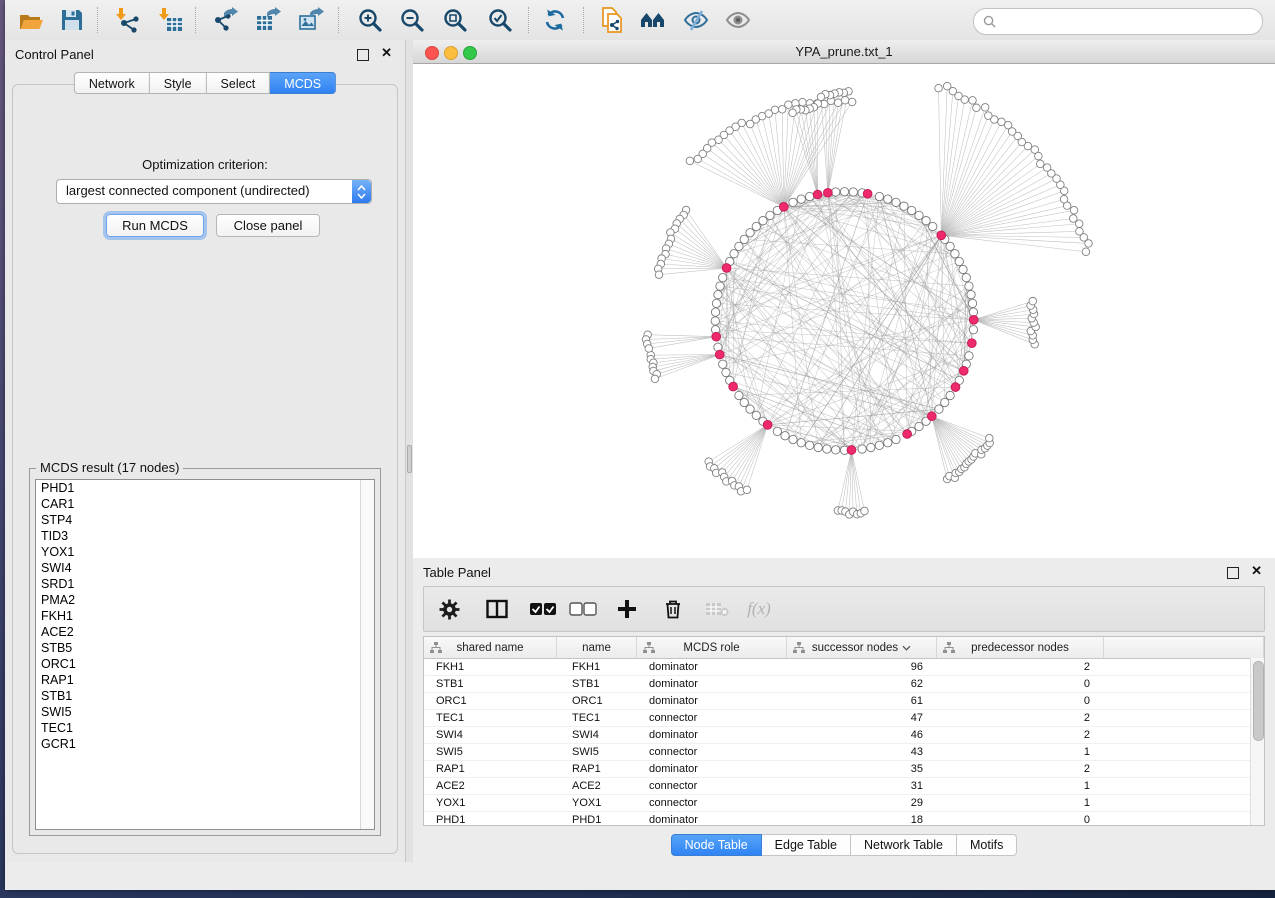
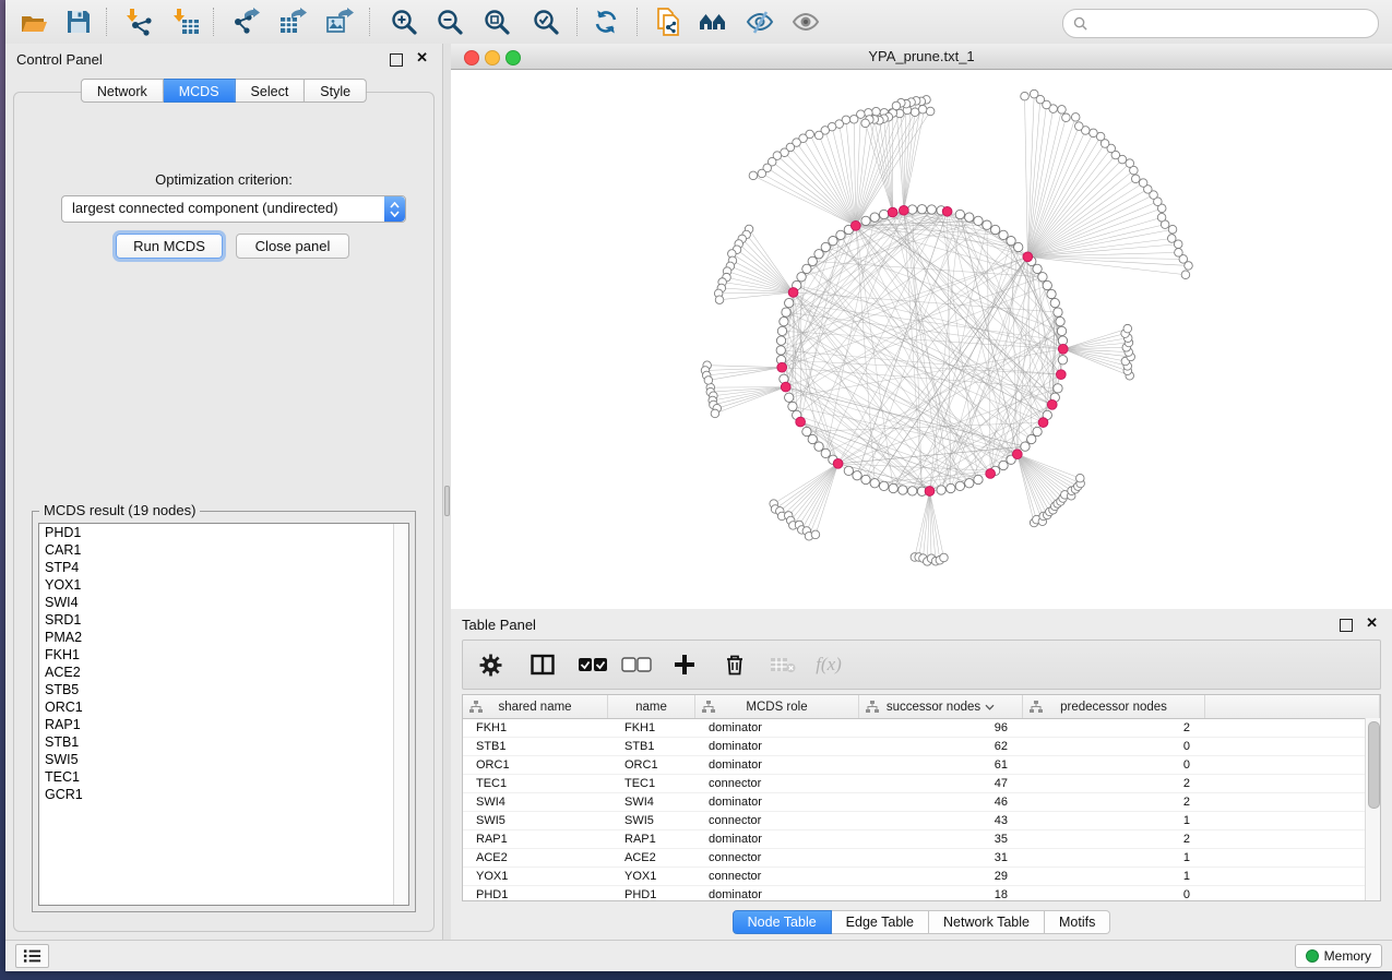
  Control Panel
  ✕
  Optimization criterion:
  largest connected component (undirected)
  Run MCDS
  Close panel
- MCDS result (17 nodes)
+ MCDS result (19 nodes)
  PHD1
  CAR1
  STP4
- TID3
  YOX1
  SWI4
  SRD1
  PMA2
  FKH1
  ACE2
  STB5
  ORC1
  RAP1
  STB1
  SWI5
  TEC1
  GCR1
  Network
- Style
+ MCDS
  Select
- MCDS
+ Style
  YPA_prune.txt_1
  Table Panel
  ✕
  f(x)
  shared name
  name
  MCDS role
  successor nodes
  predecessor nodes
  FKH1
  FKH1
  dominator
  96
  2
  STB1
  STB1
  dominator
  62
  0
  ORC1
  ORC1
  dominator
  61
  0
  TEC1
  TEC1
  connector
  47
  2
  SWI4
  SWI4
  dominator
  46
  2
  SWI5
  SWI5
  connector
  43
  1
  RAP1
  RAP1
  dominator
  35
  2
  ACE2
  ACE2
  connector
  31
  1
  YOX1
  YOX1
  connector
  29
  1
  PHD1
  PHD1
  dominator
  18
  0
  Node Table
  Edge Table
  Network Table
  Motifs
+ Memory
